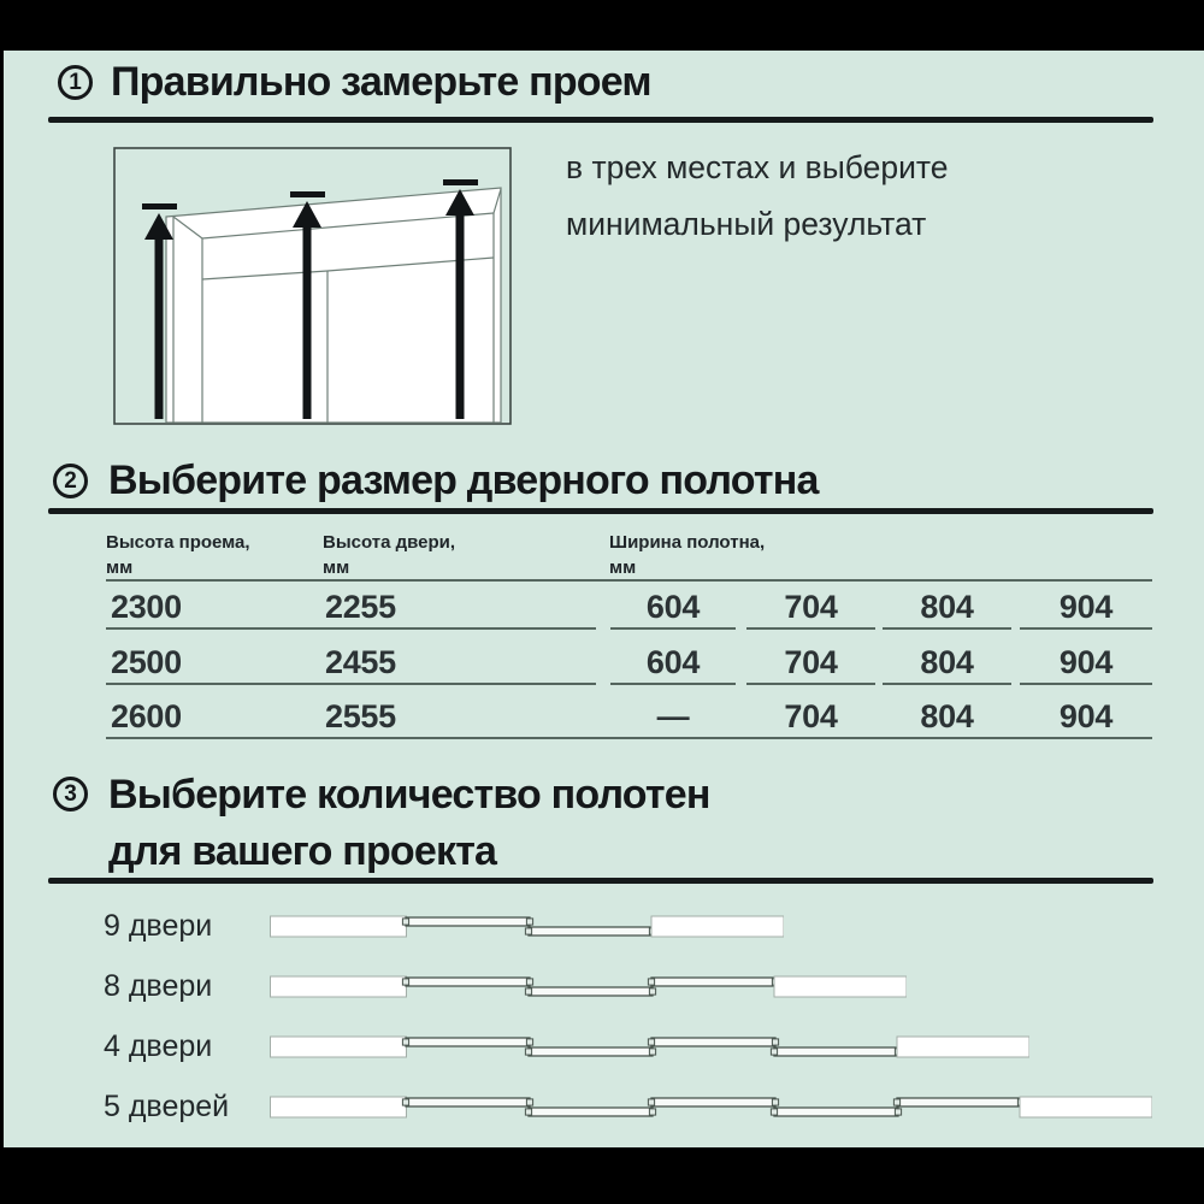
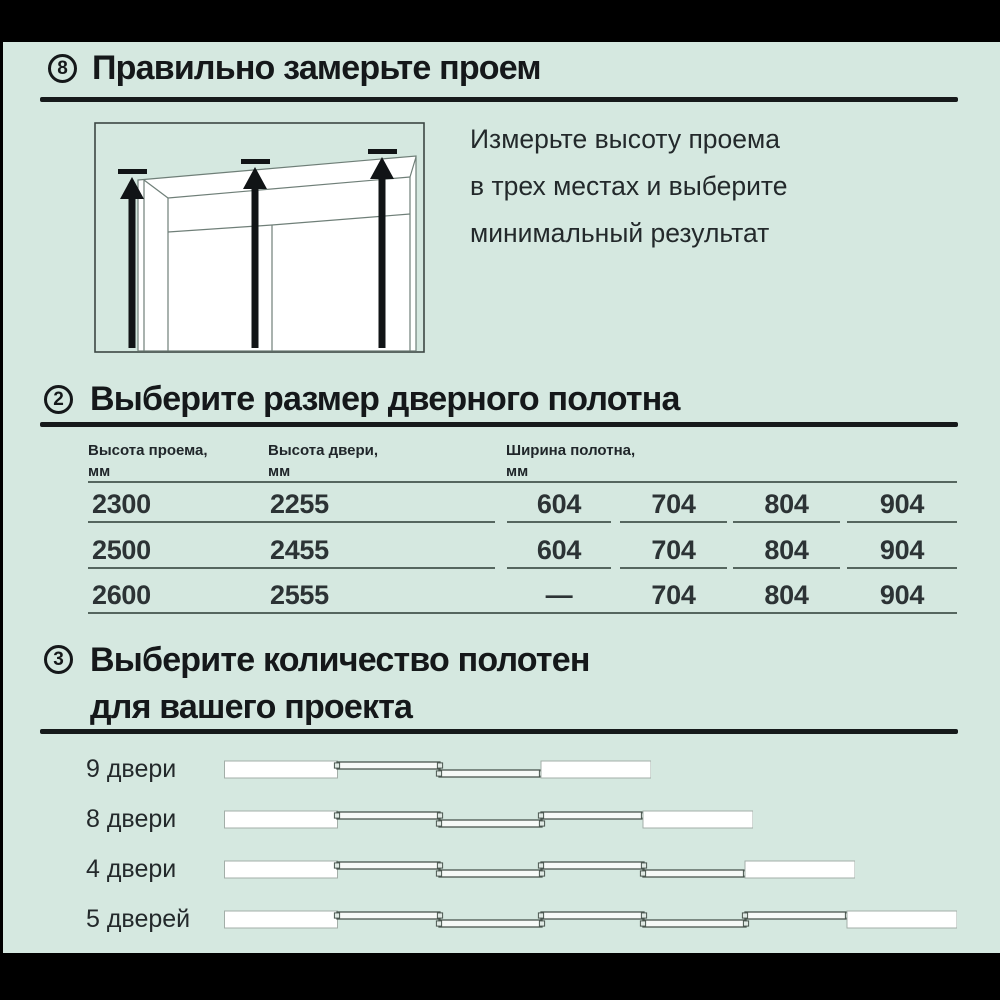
- 1
+ 8
  Правильно замерьте проем
+ Измерьте высоту проема
  в трех местах и выберите
  минимальный результат
  2
  Выберите размер дверного полотна
  Высота проема,
  мм
  Высота двери,
  мм
  Ширина полотна,
  мм
  2300
  2255
  604
  704
  804
  904
  2500
  2455
  604
  704
  804
  904
  2600
  2555
  —
  704
  804
  904
  3
  Выберите количество полотен
  для вашего проекта
  9 двери
  8 двери
  4 двери
  5 дверей
